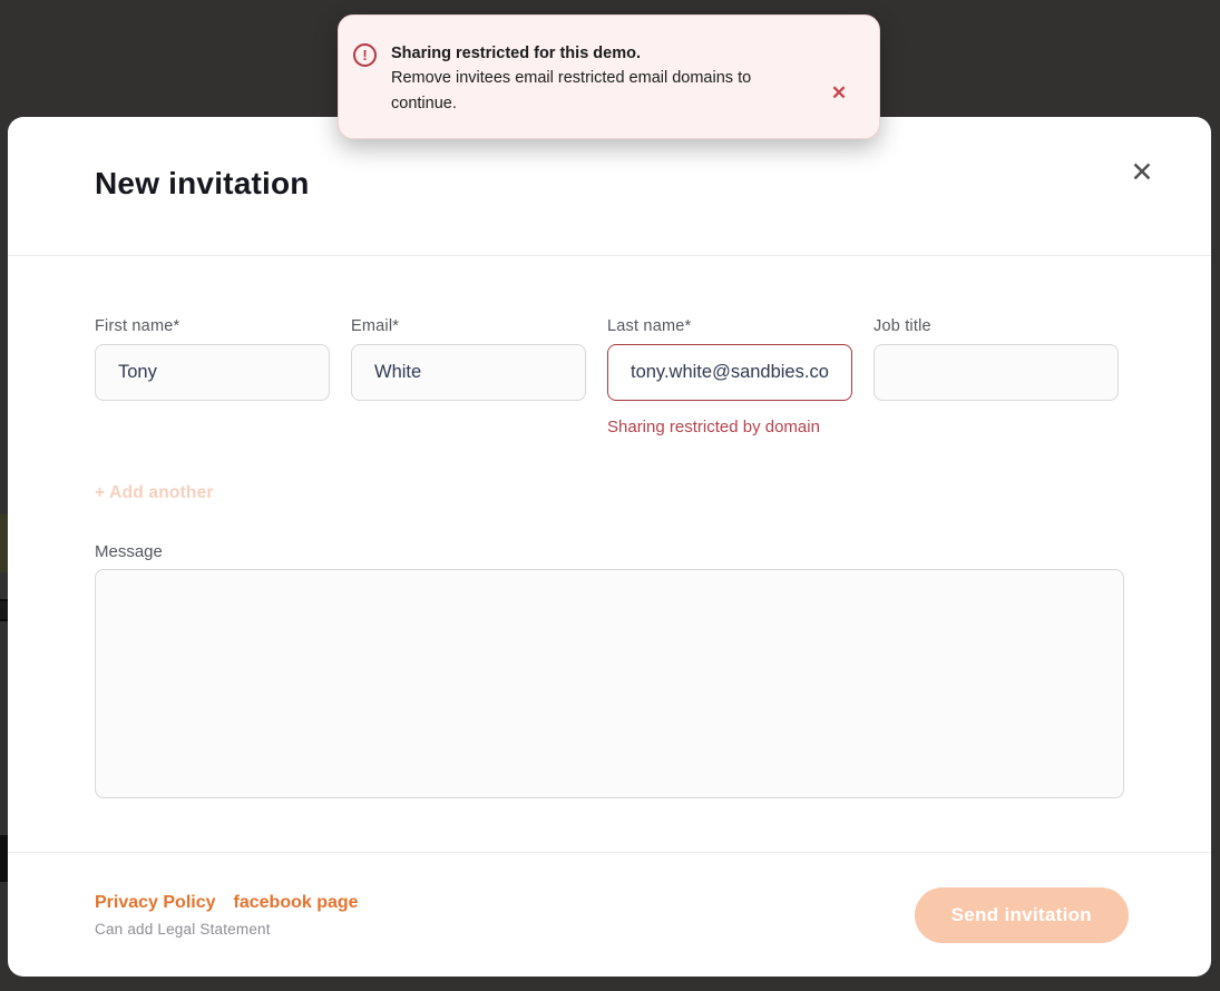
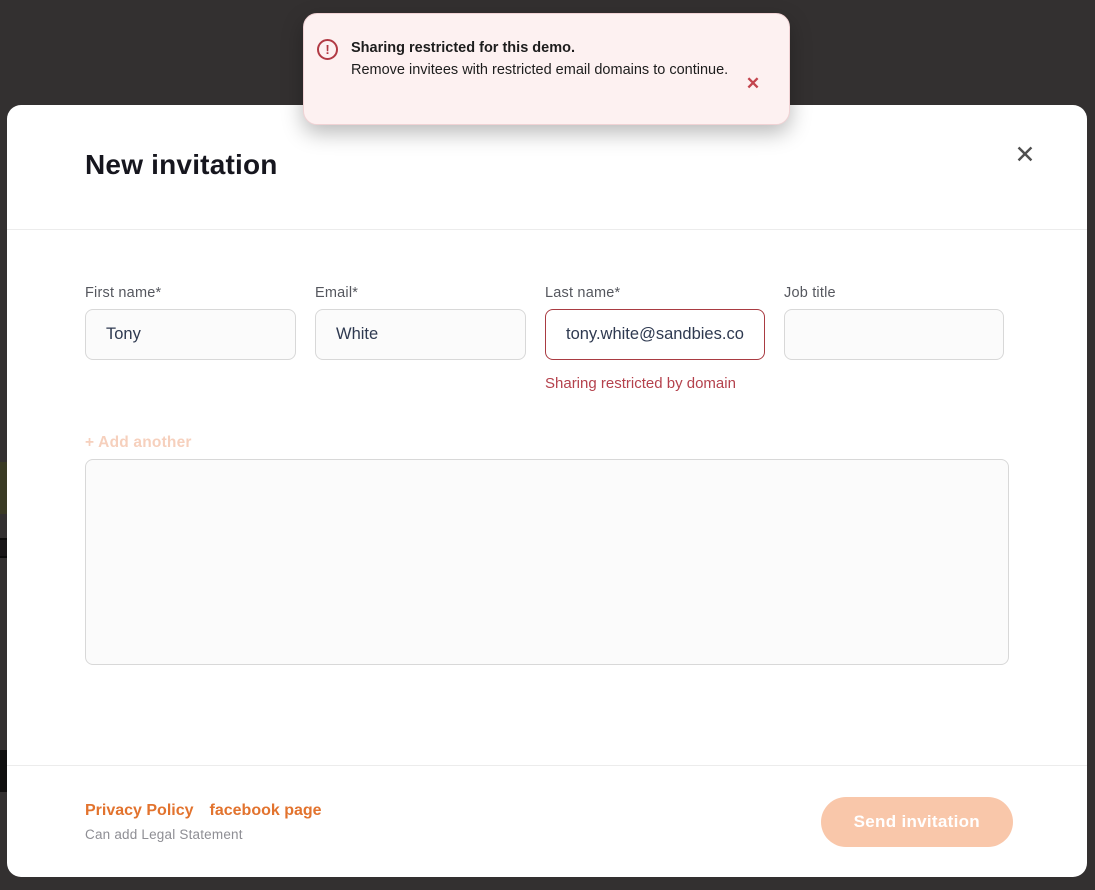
  New invitation
  ✕
  First name*
  Tony
  Email*
  White
  Last name*
  tony.white@sandbies.co
  Sharing restricted by domain
  Job title
  + Add another
- Message
  Privacy Policy
  facebook page
  Can add Legal Statement
  Send invitation
  !
  Sharing restricted for this demo.
- Remove invitees email restricted email domains to continue.
+ Remove invitees with restricted email domains to continue.
  ✕
